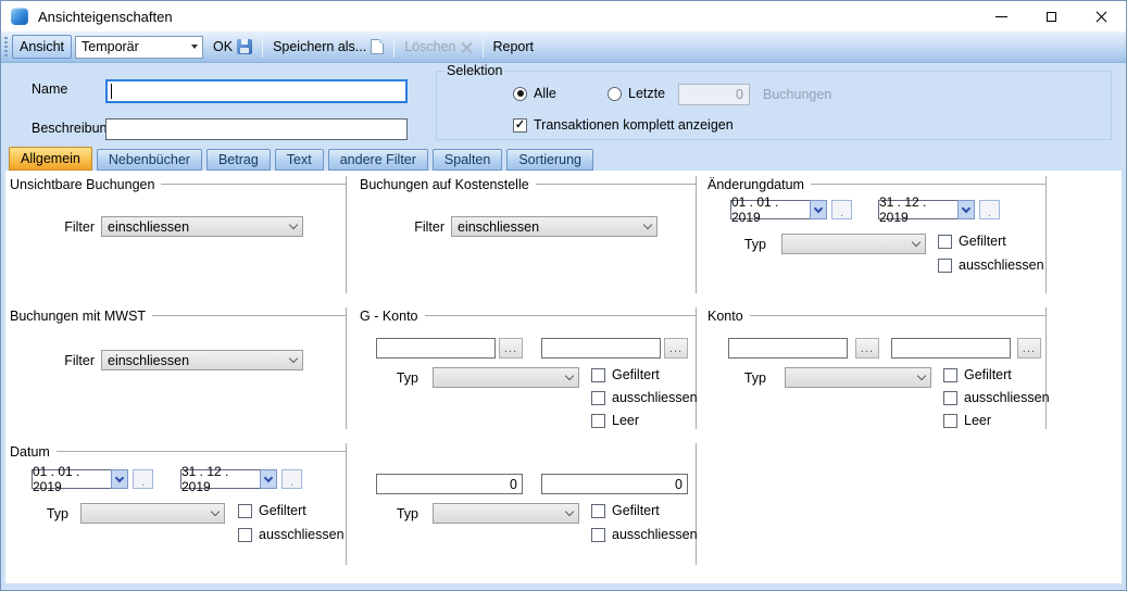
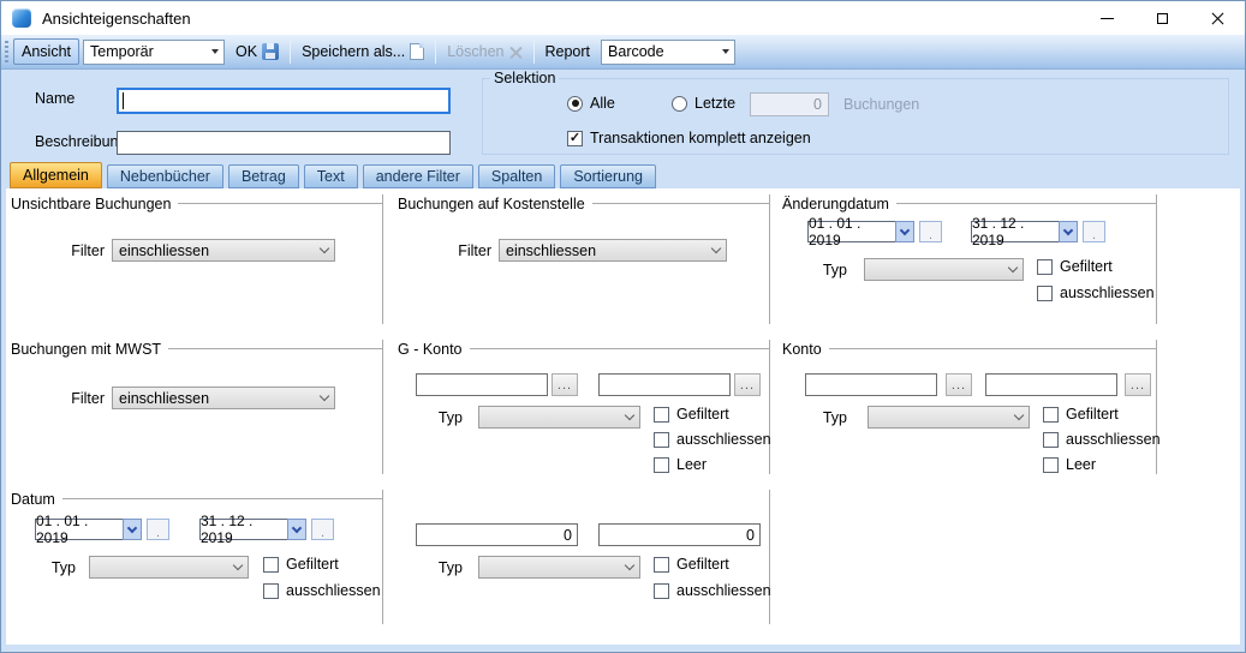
  Ansichteigenschaften
  Ansicht
  Temporär
  OK
  Speichern als...
  Löschen
  Report
+ Barcode
  Name
  Beschreibun
  Selektion
  Alle
  Letzte
  0
  Buchungen
  Transaktionen komplett anzeigen
  Allgemein
  Nebenbücher
  Betrag
  Text
  andere Filter
  Spalten
  Sortierung
  Unsichtbare Buchungen
  Filter
  einschliessen
  Buchungen auf Kostenstelle
  Filter
  einschliessen
  Änderungdatum
  01 . 01 . 2019
  .
  31 . 12 . 2019
  .
  Typ
  Gefiltert
  ausschliessen
  Buchungen mit MWST
  Filter
  einschliessen
  G - Konto
  ...
  ...
  Typ
  Gefiltert
  ausschliessen
  Leer
  Konto
  ...
  ...
  Typ
  Gefiltert
  ausschliessen
  Leer
  Datum
  01 . 01 . 2019
  .
  31 . 12 . 2019
  .
  Typ
  Gefiltert
  ausschliessen
  0
  0
  Typ
  Gefiltert
  ausschliessen
